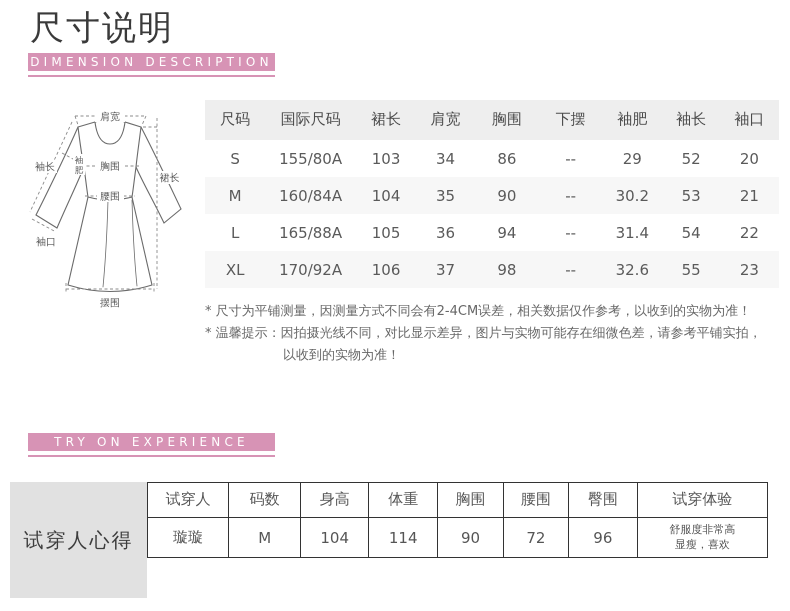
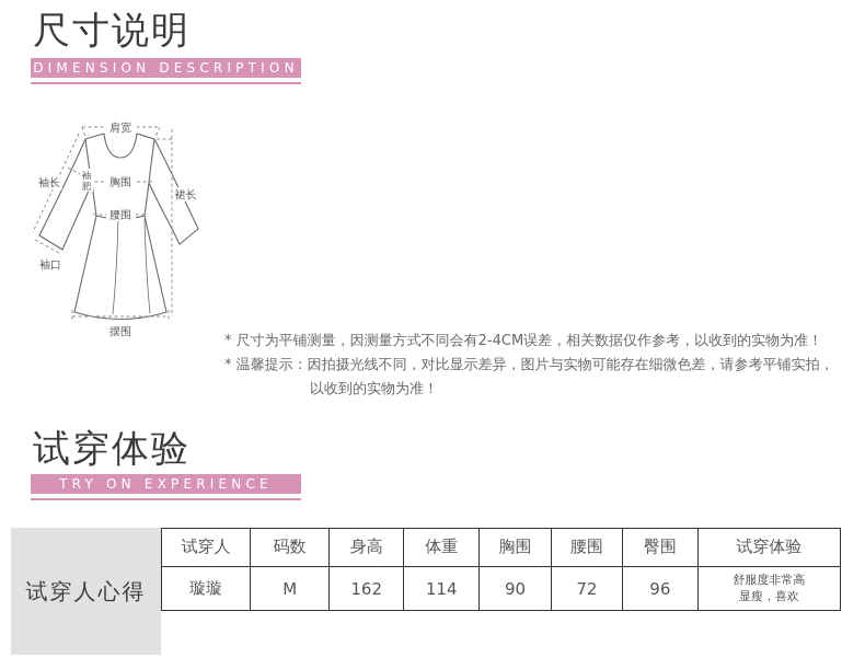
  尺寸说明
  DIMENSION DESCRIPTION
  肩宽
  胸围
  腰围
  裙长
  袖长
  袖口
  摆围
  袖
  肥
- 尺码	国际尺码	裙长	肩宽	胸围	下摆	袖肥	袖长	袖口
- S	155/80A	103	34	86	--	29	52	20
- M	160/84A	104	35	90	--	30.2	53	21
- L	165/88A	105	36	94	--	31.4	54	22
- XL	170/92A	106	37	98	--	32.6	55	23
  * 尺寸为平铺测量，因测量方式不同会有2-4CM误差，相关数据仅作参考，以收到的实物为准！
  * 温馨提示：因拍摄光线不同，对比显示差异，图片与实物可能存在细微色差，请参考平铺实拍，
  以收到的实物为准！
+ 试穿体验
  TRY ON EXPERIENCE
  试穿人心得
  试穿人	码数	身高	体重	胸围	腰围	臀围	试穿体验
- 璇璇	M	104	114	90	72	96	舒服度非常高 显瘦，喜欢
+ 璇璇	M	162	114	90	72	96	舒服度非常高 显瘦，喜欢
